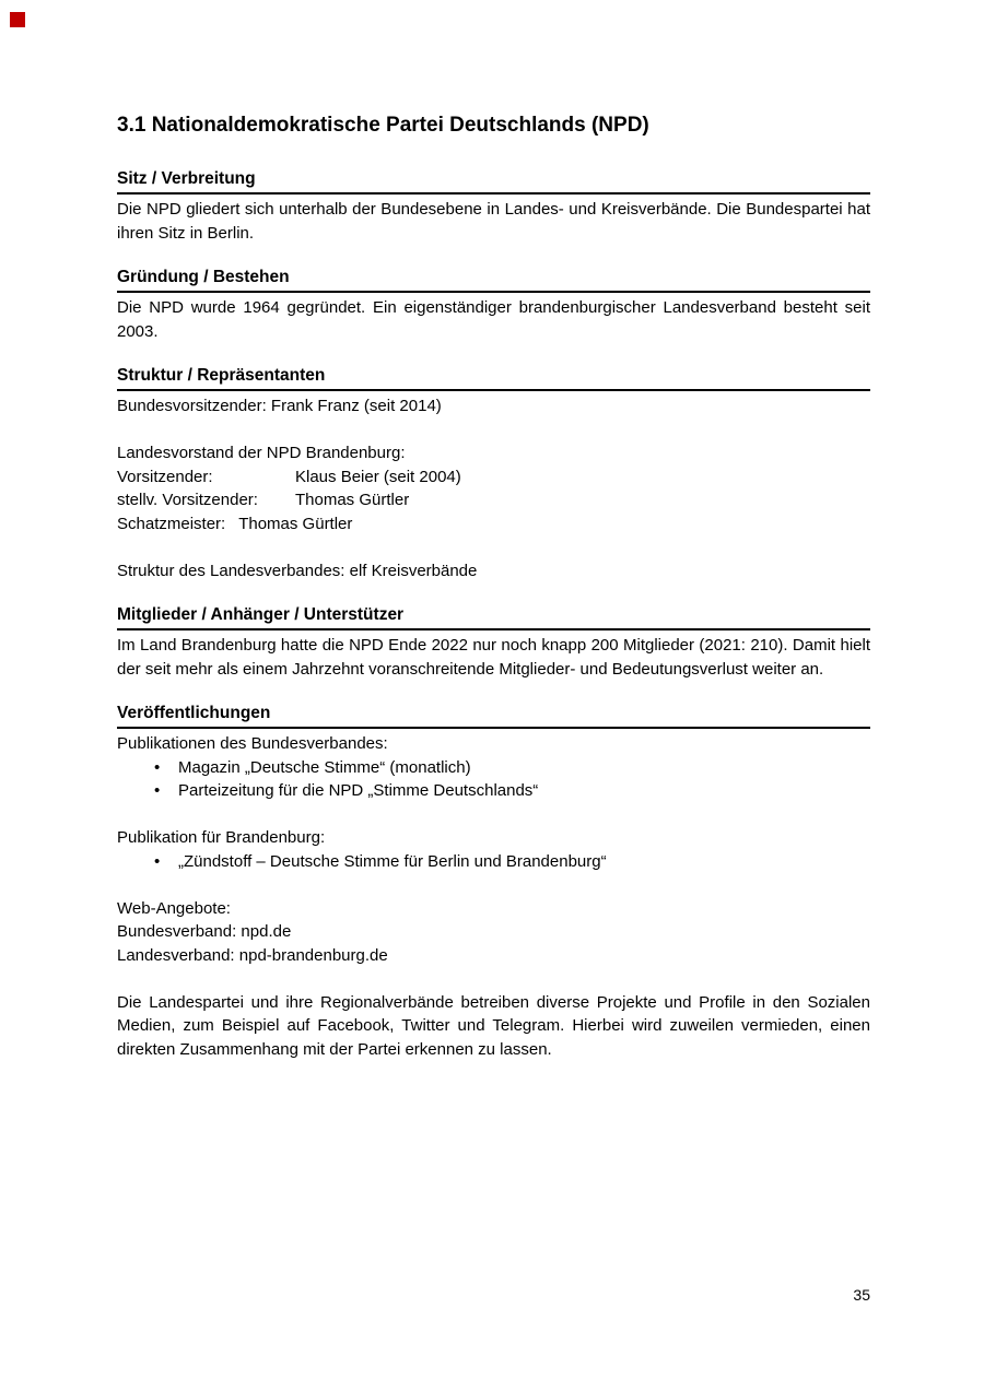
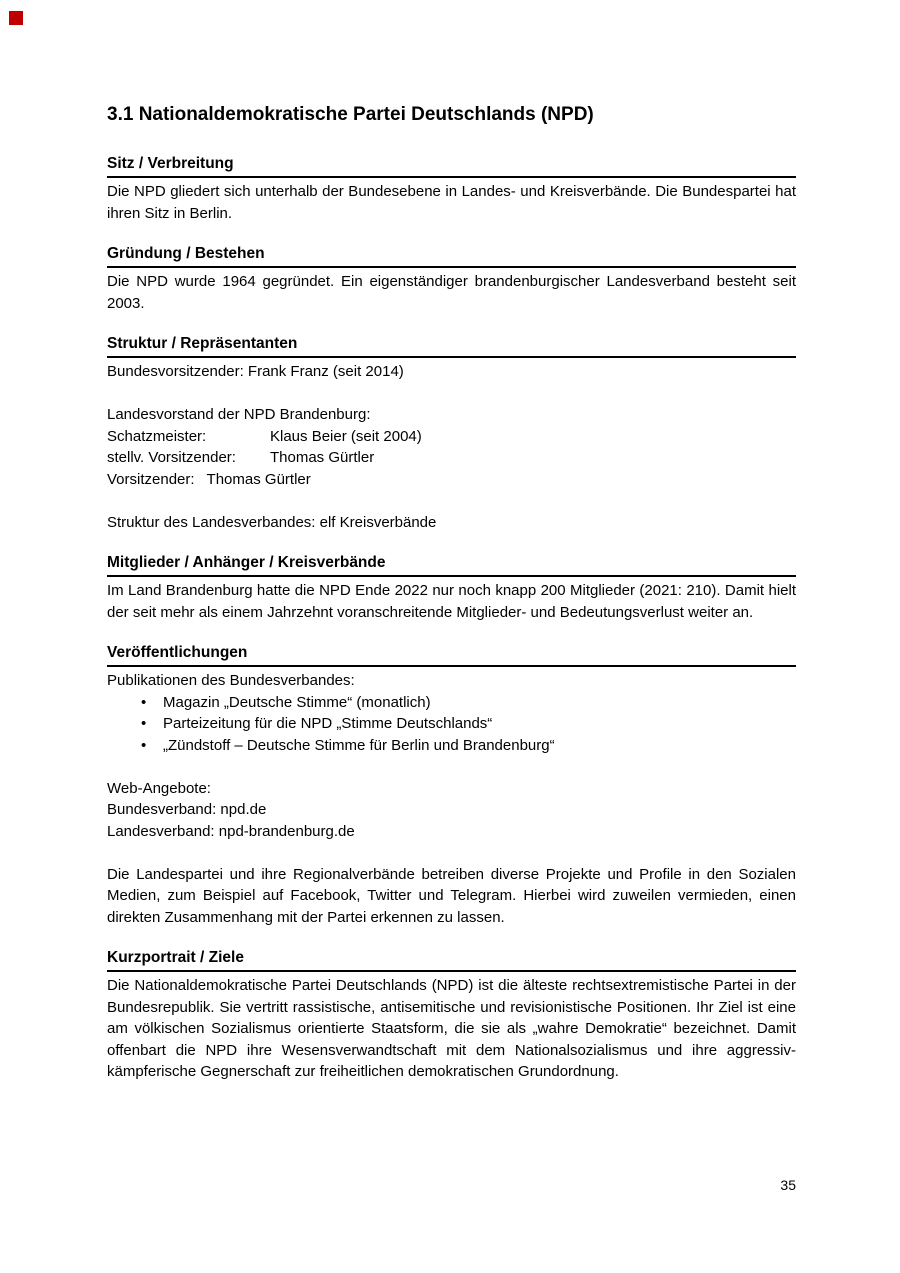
  3.1 Nationaldemokratische Partei Deutschlands (NPD)
  Sitz / Verbreitung
  Die NPD gliedert sich unterhalb der Bundesebene in Landes- und Kreisverbände. Die Bundespartei hat ihren Sitz in Berlin.
  Gründung / Bestehen
  Die NPD wurde 1964 gegründet. Ein eigenständiger brandenburgischer Landesverband besteht seit 2003.
  Struktur / Repräsentanten
  Bundesvorsitzender: Frank Franz (seit 2014)
  Landesvorstand der NPD Brandenburg:
- Vorsitzender: Klaus Beier (seit 2004)
+ Schatzmeister: Klaus Beier (seit 2004)
  stellv. Vorsitzender: Thomas Gürtler
- Schatzmeister: Thomas Gürtler
+ Vorsitzender: Thomas Gürtler
  Struktur des Landesverbandes: elf Kreisverbände
- Mitglieder / Anhänger / Unterstützer
+ Mitglieder / Anhänger / Kreisverbände
  Im Land Brandenburg hatte die NPD Ende 2022 nur noch knapp 200 Mitglieder (2021: 210). Damit hielt der seit mehr als einem Jahrzehnt voranschreitende Mitglieder- und Bedeutungsverlust weiter an.
  Veröffentlichungen
  Publikationen des Bundesverbandes:
  Magazin „Deutsche Stimme“ (monatlich)
  Parteizeitung für die NPD „Stimme Deutschlands“
- Publikation für Brandenburg:
  „Zündstoff – Deutsche Stimme für Berlin und Brandenburg“
  Web-Angebote:
  Bundesverband: npd.de
  Landesverband: npd-brandenburg.de
  Die Landespartei und ihre Regionalverbände betreiben diverse Projekte und Profile in den Sozialen Medien, zum Beispiel auf Facebook, Twitter und Telegram. Hierbei wird zuweilen vermieden, einen direkten Zusammenhang mit der Partei erkennen zu lassen.
+ Kurzportrait / Ziele
+ Die Nationaldemokratische Partei Deutschlands (NPD) ist die älteste rechtsextremistische Partei in der Bundesrepublik. Sie vertritt rassistische, antisemitische und revisionistische Positionen. Ihr Ziel ist eine am völkischen Sozialismus orientierte Staatsform, die sie als „wahre Demokratie“ bezeichnet. Damit offenbart die NPD ihre Wesensverwandtschaft mit dem Nationalsozialismus und ihre aggressiv-kämpferische Gegnerschaft zur freiheitlichen demokratischen Grundordnung.
  35
